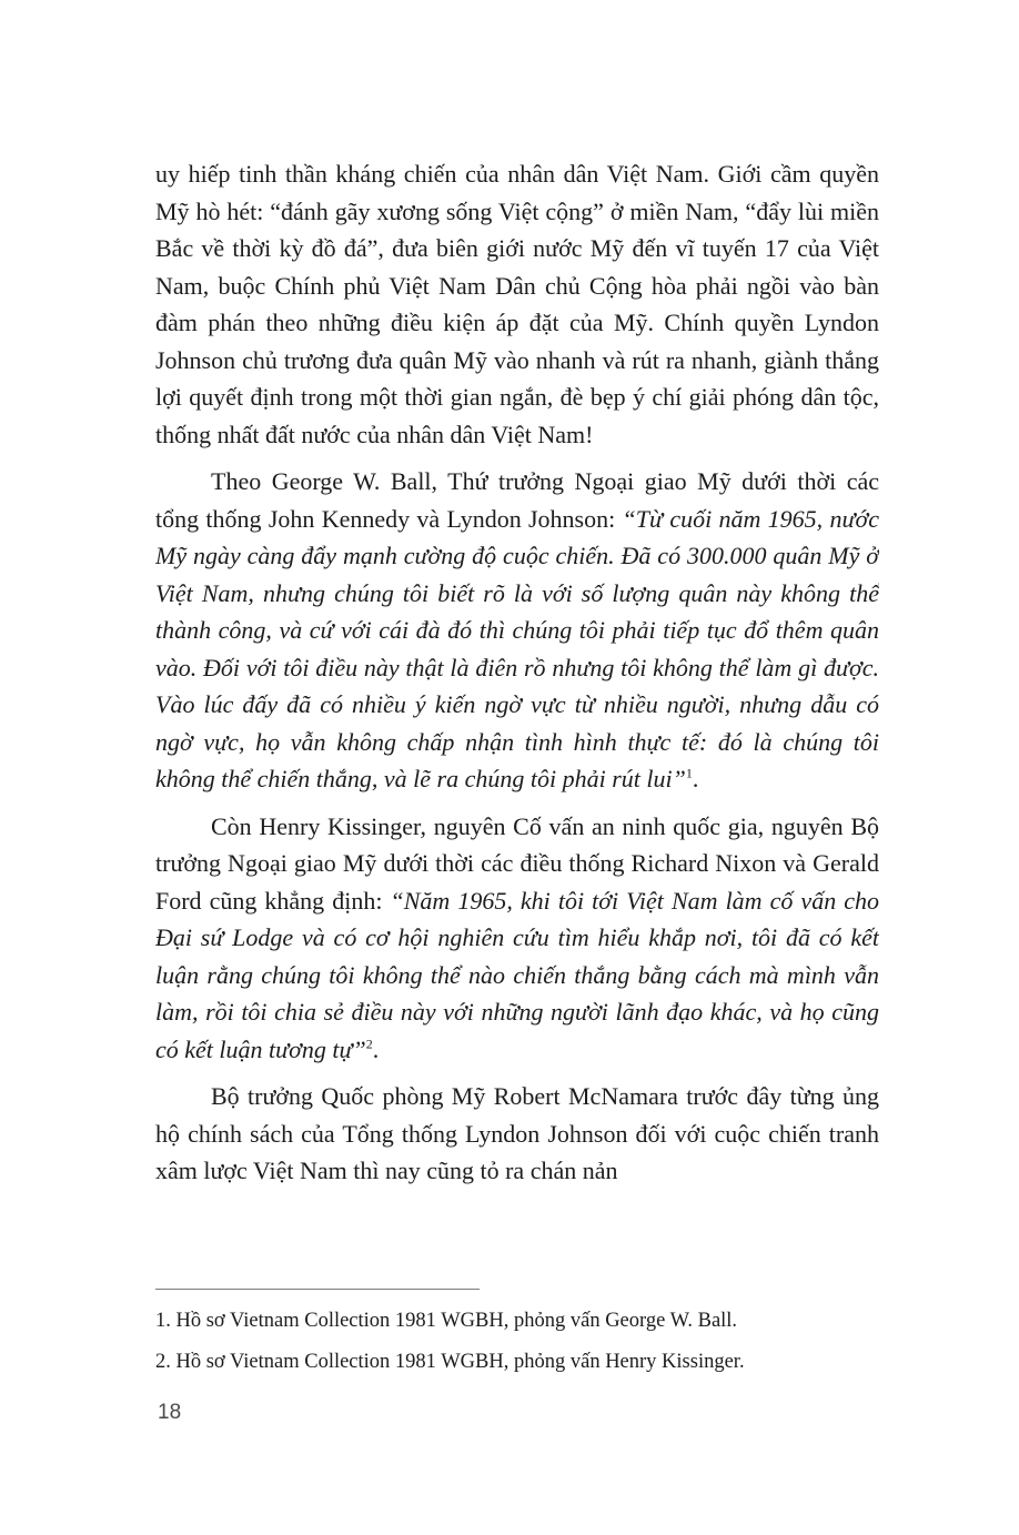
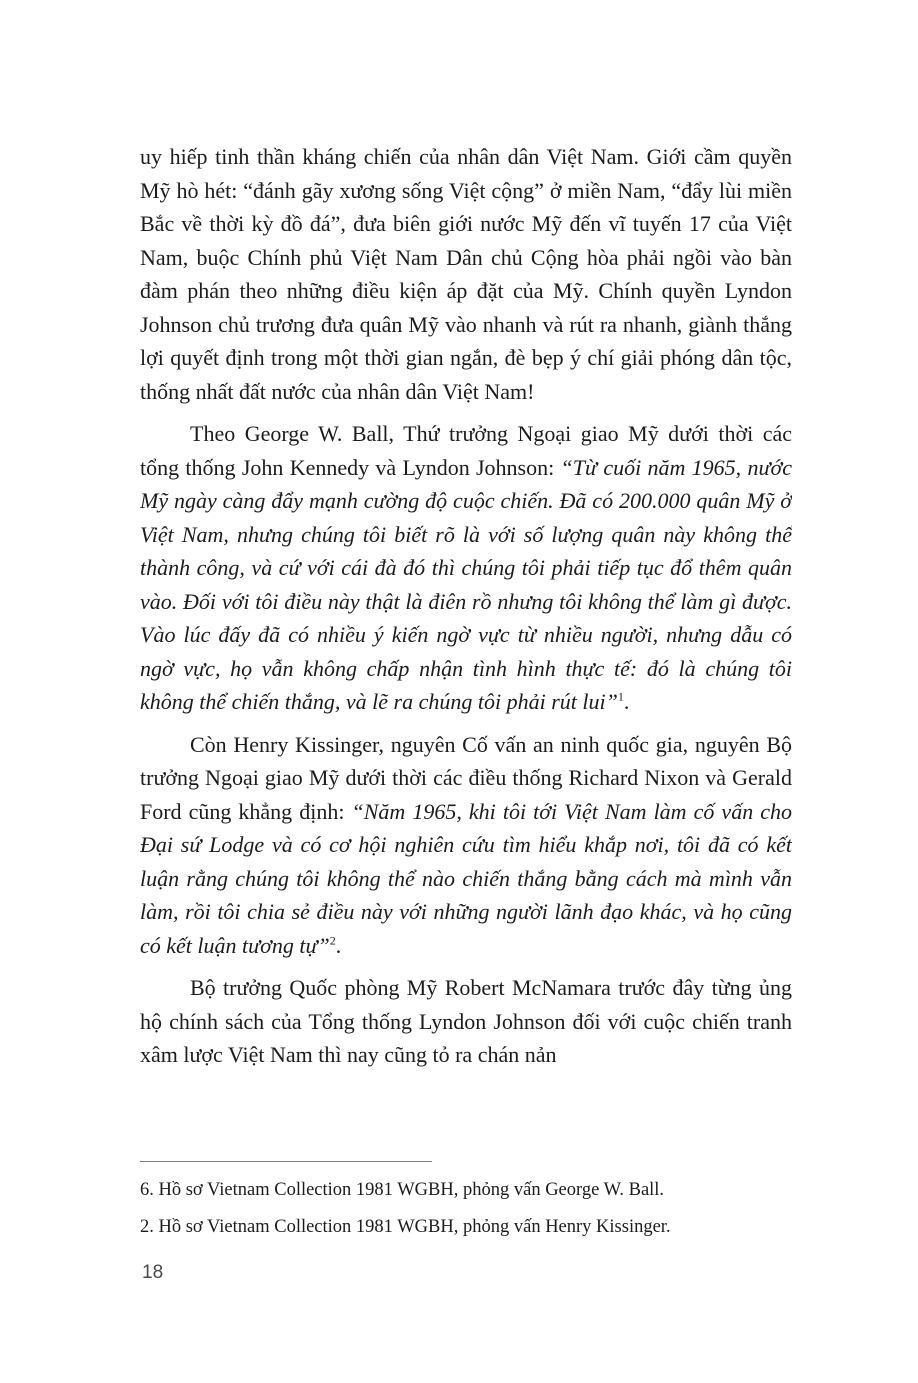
  uy hiếp tinh thần kháng chiến của nhân dân Việt Nam. Giới cầm quyền Mỹ hò hét: “đánh gãy xương sống Việt cộng” ở miền Nam, “đẩy lùi miền Bắc về thời kỳ đồ đá”, đưa biên giới nước Mỹ đến vĩ tuyến 17 của Việt Nam, buộc Chính phủ Việt Nam Dân chủ Cộng hòa phải ngồi vào bàn đàm phán theo những điều kiện áp đặt của Mỹ. Chính quyền Lyndon Johnson chủ trương đưa quân Mỹ vào nhanh và rút ra nhanh, giành thắng lợi quyết định trong một thời gian ngắn, đè bẹp ý chí giải phóng dân tộc, thống nhất đất nước của nhân dân Việt Nam!
- Theo George W. Ball, Thứ trưởng Ngoại giao Mỹ dưới thời các tổng thống John Kennedy và Lyndon Johnson: “Từ cuối năm 1965, nước Mỹ ngày càng đẩy mạnh cường độ cuộc chiến. Đã có 300.000 quân Mỹ ở Việt Nam, nhưng chúng tôi biết rõ là với số lượng quân này không thể thành công, và cứ với cái đà đó thì chúng tôi phải tiếp tục đổ thêm quân vào. Đối với tôi điều này thật là điên rồ nhưng tôi không thể làm gì được. Vào lúc đấy đã có nhiều ý kiến ngờ vực từ nhiều người, nhưng dẫu có ngờ vực, họ vẫn không chấp nhận tình hình thực tế: đó là chúng tôi không thể chiến thắng, và lẽ ra chúng tôi phải rút lui”1.
+ Theo George W. Ball, Thứ trưởng Ngoại giao Mỹ dưới thời các tổng thống John Kennedy và Lyndon Johnson: “Từ cuối năm 1965, nước Mỹ ngày càng đẩy mạnh cường độ cuộc chiến. Đã có 200.000 quân Mỹ ở Việt Nam, nhưng chúng tôi biết rõ là với số lượng quân này không thể thành công, và cứ với cái đà đó thì chúng tôi phải tiếp tục đổ thêm quân vào. Đối với tôi điều này thật là điên rồ nhưng tôi không thể làm gì được. Vào lúc đấy đã có nhiều ý kiến ngờ vực từ nhiều người, nhưng dẫu có ngờ vực, họ vẫn không chấp nhận tình hình thực tế: đó là chúng tôi không thể chiến thắng, và lẽ ra chúng tôi phải rút lui”1.
  Còn Henry Kissinger, nguyên Cố vấn an ninh quốc gia, nguyên Bộ trưởng Ngoại giao Mỹ dưới thời các điều thống Richard Nixon và Gerald Ford cũng khẳng định: “Năm 1965, khi tôi tới Việt Nam làm cố vấn cho Đại sứ Lodge và có cơ hội nghiên cứu tìm hiểu khắp nơi, tôi đã có kết luận rằng chúng tôi không thể nào chiến thắng bằng cách mà mình vẫn làm, rồi tôi chia sẻ điều này với những người lãnh đạo khác, và họ cũng có kết luận tương tự”2.
  Bộ trưởng Quốc phòng Mỹ Robert McNamara trước đây từng ủng hộ chính sách của Tổng thống Lyndon Johnson đối với cuộc chiến tranh xâm lược Việt Nam thì nay cũng tỏ ra chán nản
- 1. Hồ sơ Vietnam Collection 1981 WGBH, phỏng vấn George W. Ball.
+ 6. Hồ sơ Vietnam Collection 1981 WGBH, phỏng vấn George W. Ball.
  2. Hồ sơ Vietnam Collection 1981 WGBH, phỏng vấn Henry Kissinger.
  18
